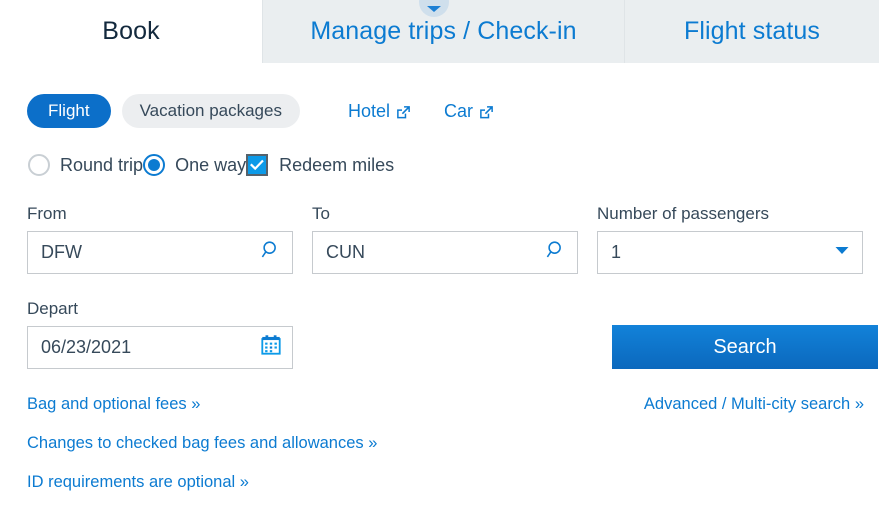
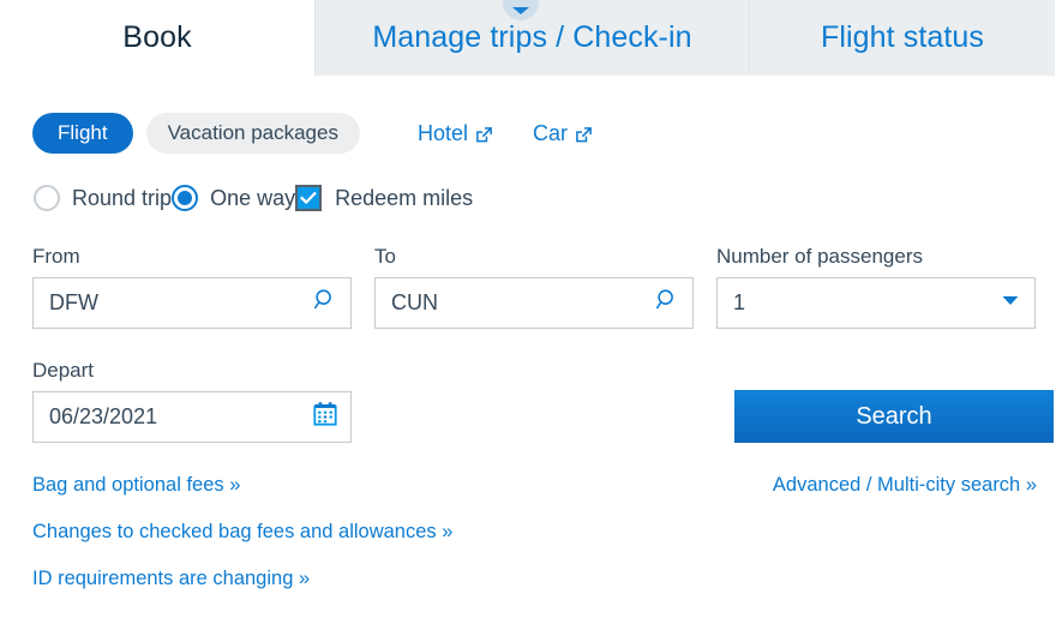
  Book
  Manage trips / Check-in
  Flight status
  Flight
  Vacation packages
  Hotel
  Car
  Round trip
  One way
  Redeem miles
  From
  DFW
  To
  CUN
  Number of passengers
  1
  Depart
  06/23/2021
  Search
  Bag and optional fees »
  Changes to checked bag fees and allowances »
- ID requirements are optional »
+ ID requirements are changing »
  Advanced / Multi-city search »
